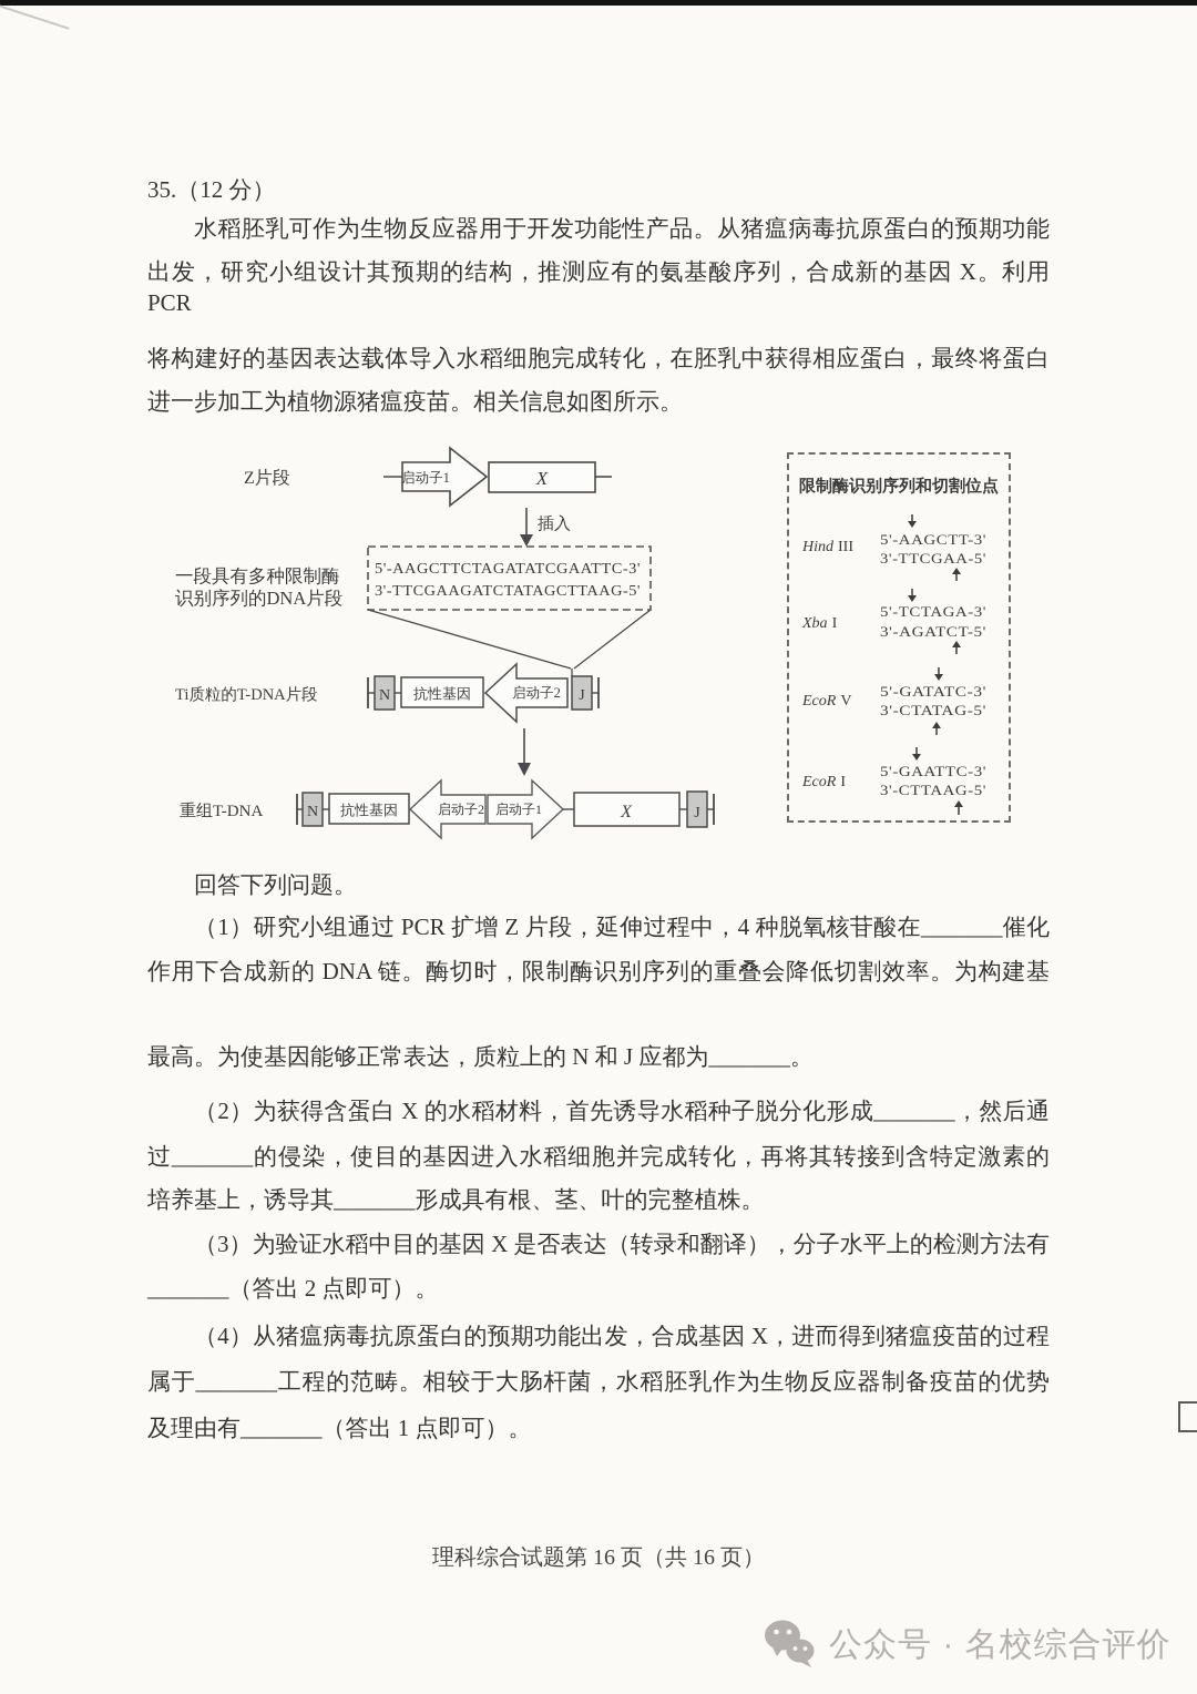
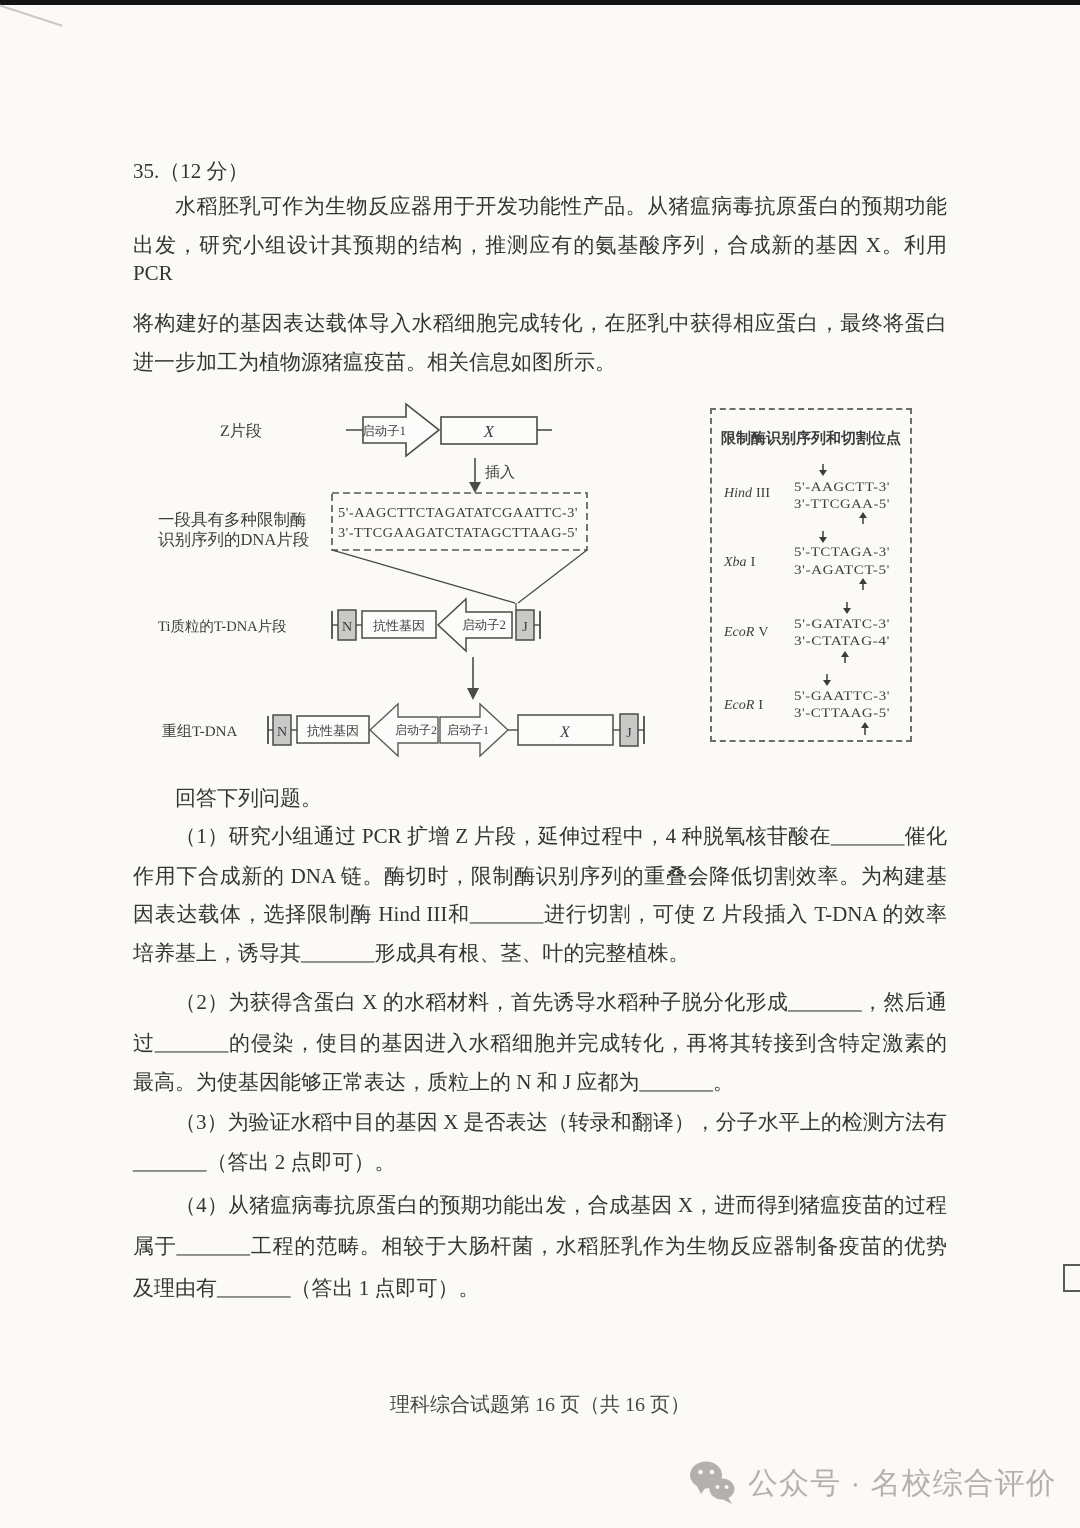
  35.（12 分）
  水稻胚乳可作为生物反应器用于开发功能性产品。从猪瘟病毒抗原蛋白的预期功能
  出发，研究小组设计其预期的结构，推测应有的氨基酸序列，合成新的基因 X。利用 PCR
  将构建好的基因表达载体导入水稻细胞完成转化，在胚乳中获得相应蛋白，最终将蛋白
  进一步加工为植物源猪瘟疫苗。相关信息如图所示。
  Z片段
  启动子1
  X
  插入
  5'-AAGCTTCTAGATATCGAATTC-3'
  3'-TTCGAAGATCTATAGCTTAAG-5'
  一段具有多种限制酶
  识别序列的DNA片段
  Ti质粒的T-DNA片段
  N
  抗性基因
  启动子2
  J
  重组T-DNA
  N
  抗性基因
  启动子2
  启动子1
  X
  J
  限制酶识别序列和切割位点
  Hind III
  5'-AAGCTT-3'
  3'-TTCGAA-5'
  Xba I
  5'-TCTAGA-3'
  3'-AGATCT-5'
  EcoR V
  5'-GATATC-3'
- 3'-CTATAG-5'
+ 3'-CTATAG-4'
  EcoR I
  5'-GAATTC-3'
  3'-CTTAAG-5'
  回答下列问题。
  （1）研究小组通过 PCR 扩增 Z 片段，延伸过程中，4 种脱氧核苷酸在_______催化
  作用下合成新的 DNA 链。酶切时，限制酶识别序列的重叠会降低切割效率。为构建基
+ 因表达载体，选择限制酶 Hind III和_______进行切割，可使 Z 片段插入 T-DNA 的效率
- 最高。为使基因能够正常表达，质粒上的 N 和 J 应都为_______。
+ 培养基上，诱导其_______形成具有根、茎、叶的完整植株。
  （2）为获得含蛋白 X 的水稻材料，首先诱导水稻种子脱分化形成_______，然后通
  过_______的侵染，使目的基因进入水稻细胞并完成转化，再将其转接到含特定激素的
- 培养基上，诱导其_______形成具有根、茎、叶的完整植株。
+ 最高。为使基因能够正常表达，质粒上的 N 和 J 应都为_______。
  （3）为验证水稻中目的基因 X 是否表达（转录和翻译），分子水平上的检测方法有
  _______（答出 2 点即可）。
  （4）从猪瘟病毒抗原蛋白的预期功能出发，合成基因 X，进而得到猪瘟疫苗的过程
  属于_______工程的范畴。相较于大肠杆菌，水稻胚乳作为生物反应器制备疫苗的优势
  及理由有_______（答出 1 点即可）。
  理科综合试题第 16 页（共 16 页）
  公众号 · 名校综合评价
